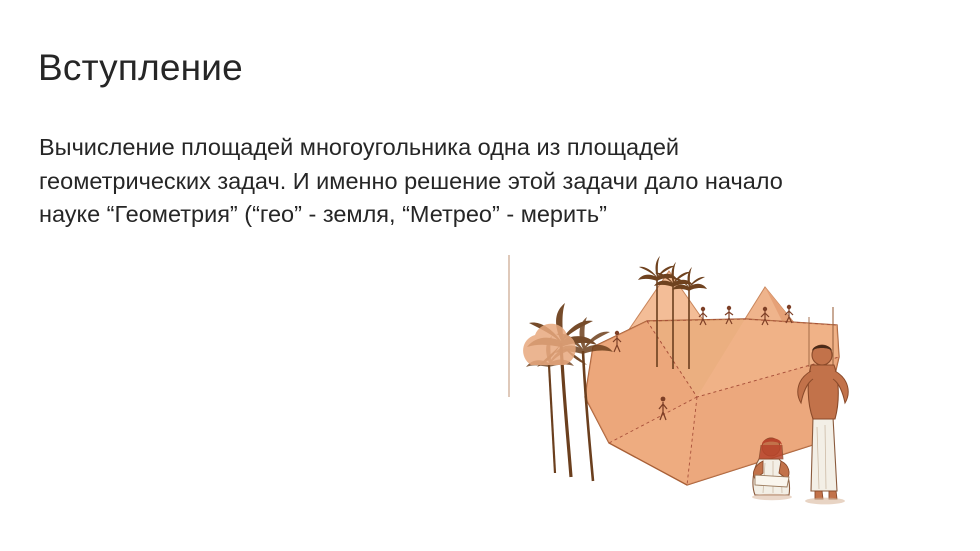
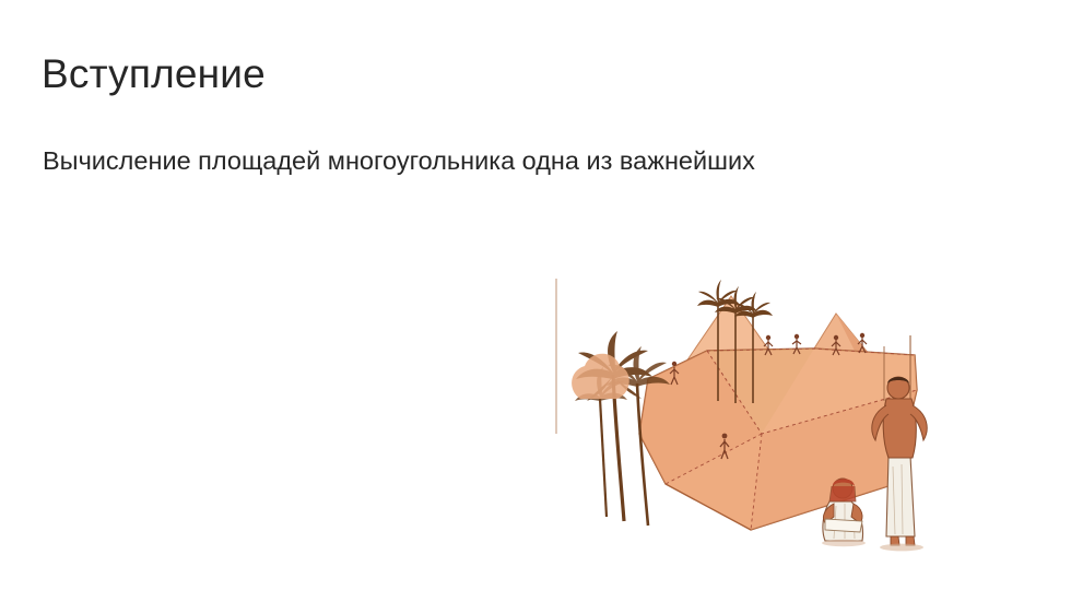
  Вступление
- Вычисление площадей многоугольника одна из площадей
+ Вычисление площадей многоугольника одна из важнейших
- геометрических задач. И именно решение этой задачи дало начало
- науке “Геометрия” (“гео” - земля, “Метрео” - мерить”
